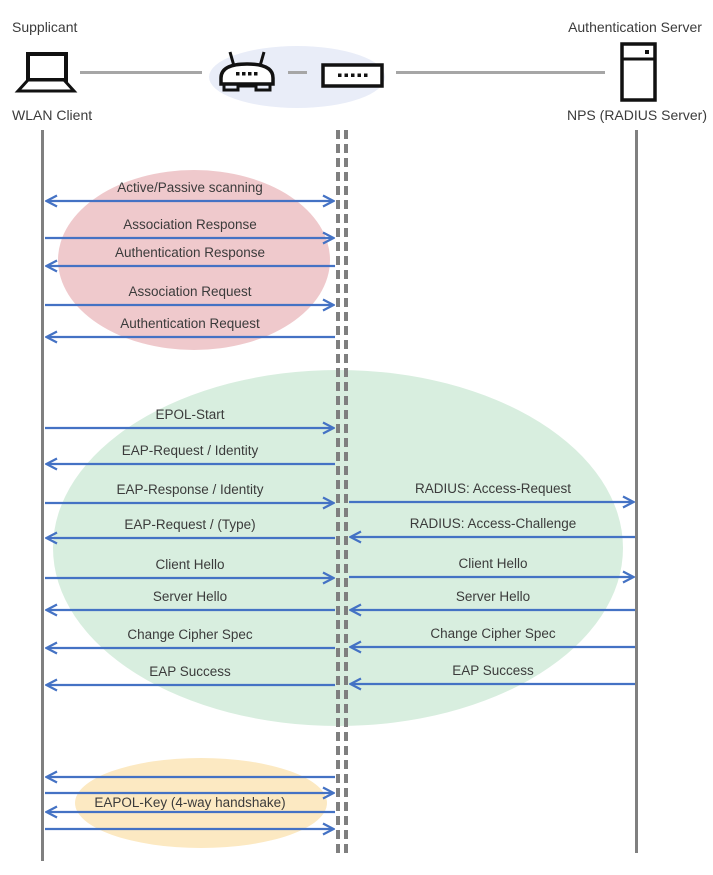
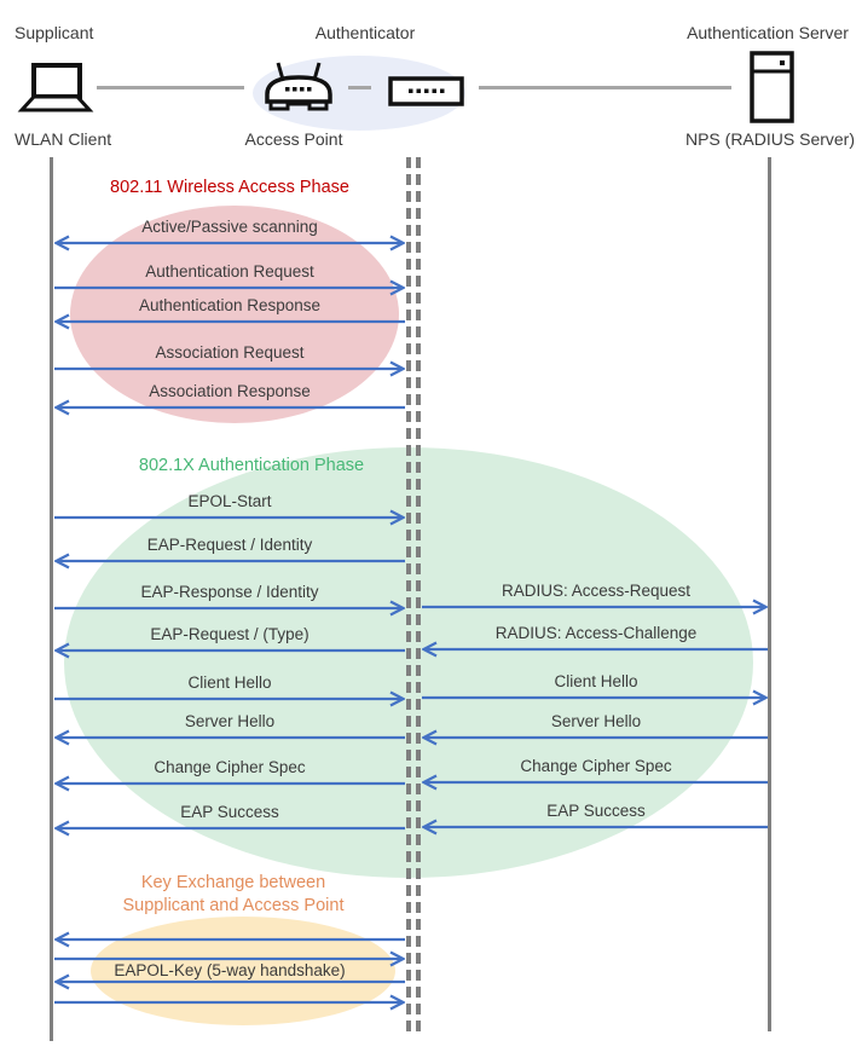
  Supplicant
+ Authenticator
  Authentication Server
  WLAN Client
+ Access Point
  NPS (RADIUS Server)
+ 802.11 Wireless Access Phase
+ 802.1X Authentication Phase
+ Key Exchange between
+ Supplicant and Access Point
  Active/Passive scanning
- Association Response
+ Authentication Request
  Authentication Response
  Association Request
- Authentication Request
+ Association Response
  EPOL-Start
  EAP-Request / Identity
  EAP-Response / Identity
  RADIUS: Access-Request
  EAP-Request / (Type)
  RADIUS: Access-Challenge
  Client Hello
  Client Hello
  Server Hello
  Server Hello
  Change Cipher Spec
  Change Cipher Spec
  EAP Success
  EAP Success
- EAPOL-Key (4-way handshake)
+ EAPOL-Key (5-way handshake)
